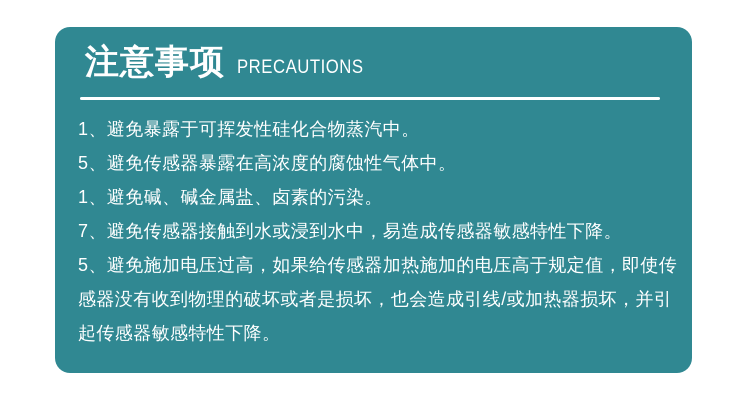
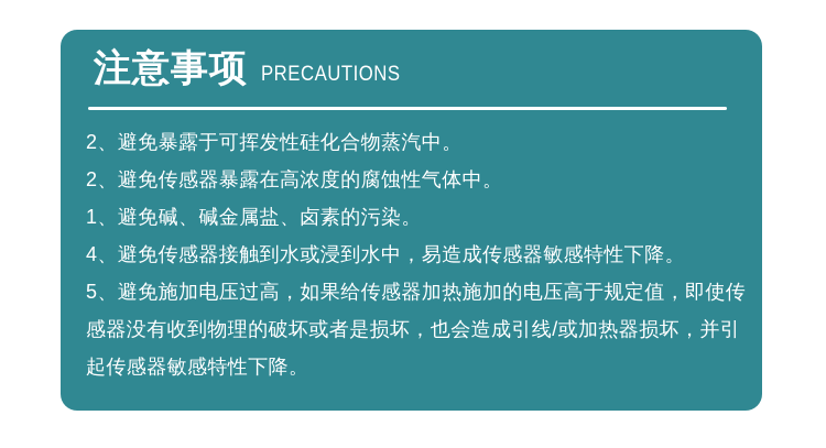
  注意事项
  PRECAUTIONS
- 1、避免暴露于可挥发性硅化合物蒸汽中。
+ 2、避免暴露于可挥发性硅化合物蒸汽中。
- 5、避免传感器暴露在高浓度的腐蚀性气体中。
+ 2、避免传感器暴露在高浓度的腐蚀性气体中。
  1、避免碱、碱金属盐、卤素的污染。
- 7、避免传感器接触到水或浸到水中，易造成传感器敏感特性下降。
+ 4、避免传感器接触到水或浸到水中，易造成传感器敏感特性下降。
  5、避免施加电压过高，如果给传感器加热施加的电压高于规定值，即使传感器没有收到物理的破坏或者是损坏，也会造成引线/或加热器损坏，并引起传感器敏感特性下降。
